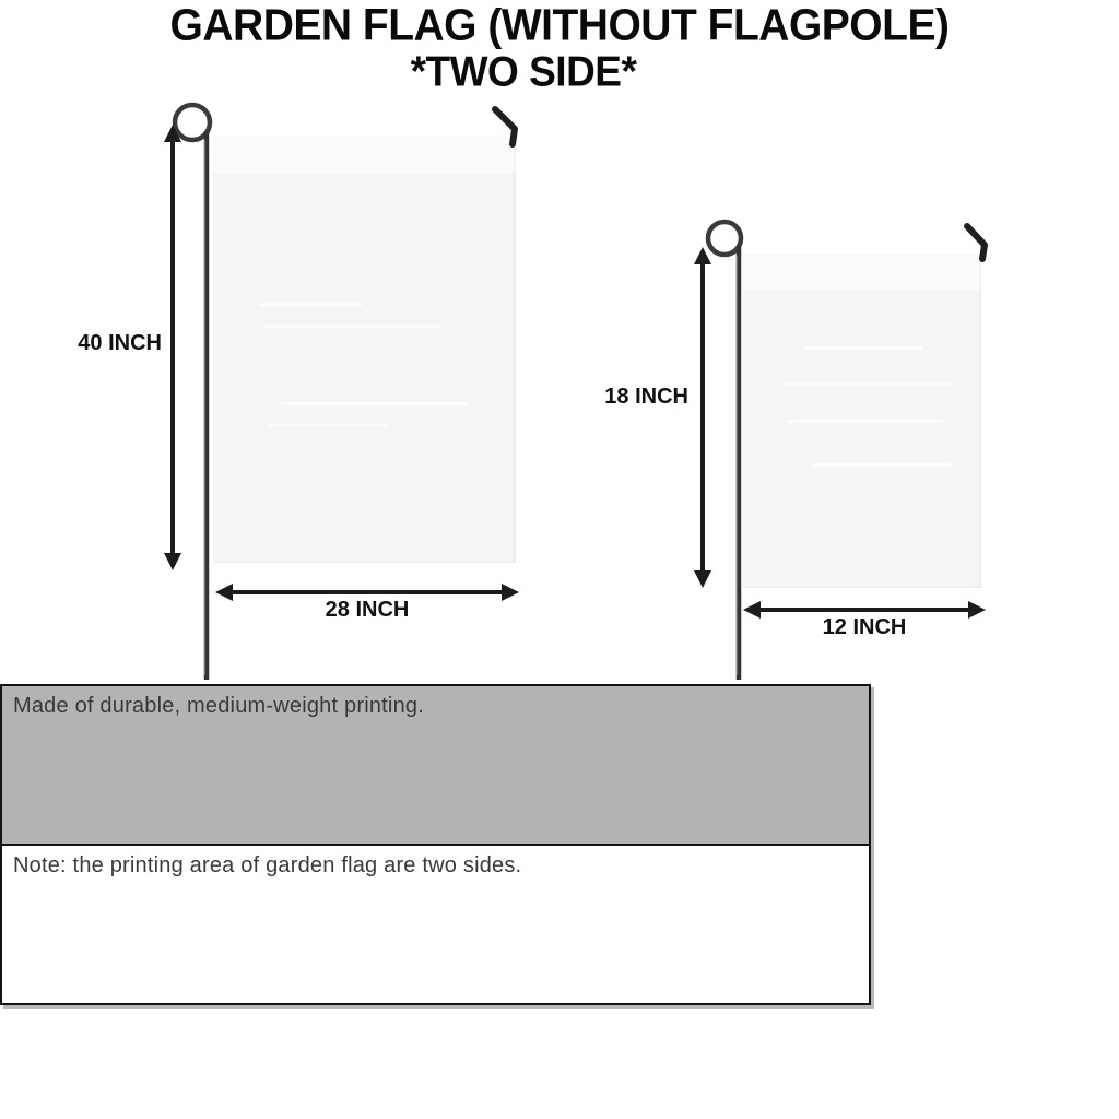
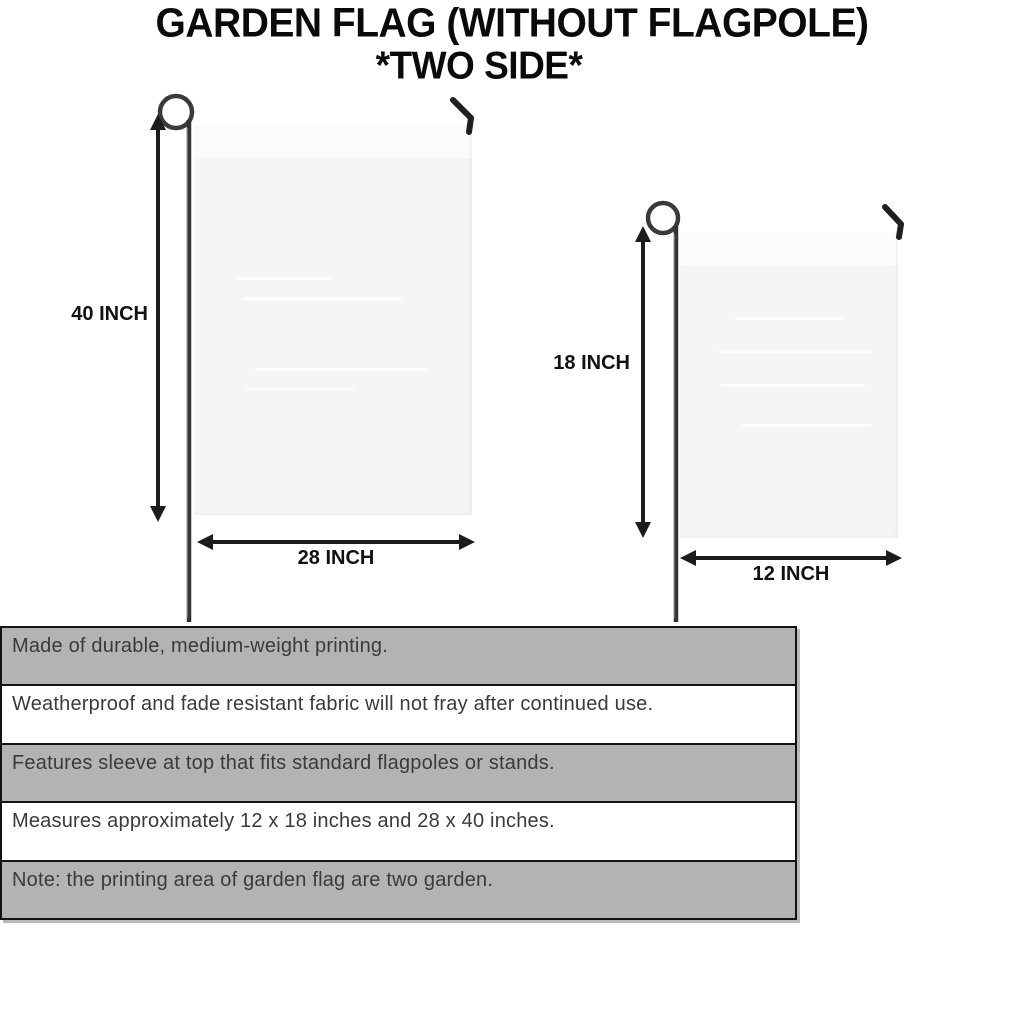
  GARDEN FLAG (WITHOUT FLAGPOLE)
  *TWO SIDE*
  40 INCH
  28 INCH
  18 INCH
  12 INCH
  Made of durable, medium-weight printing.
+ Weatherproof and fade resistant fabric will not fray after continued use.
+ Features sleeve at top that fits standard flagpoles or stands.
+ Measures approximately 12 x 18 inches and 28 x 40 inches.
- Note: the printing area of garden flag are two sides.
+ Note: the printing area of garden flag are two garden.
